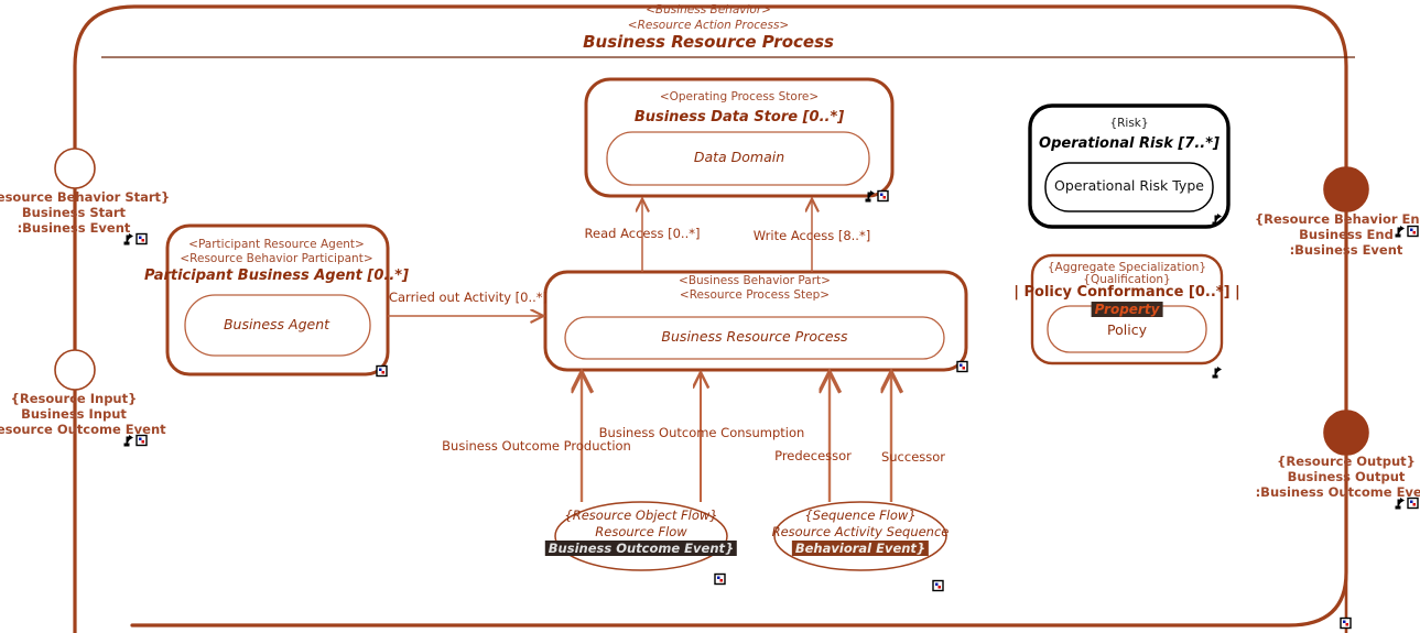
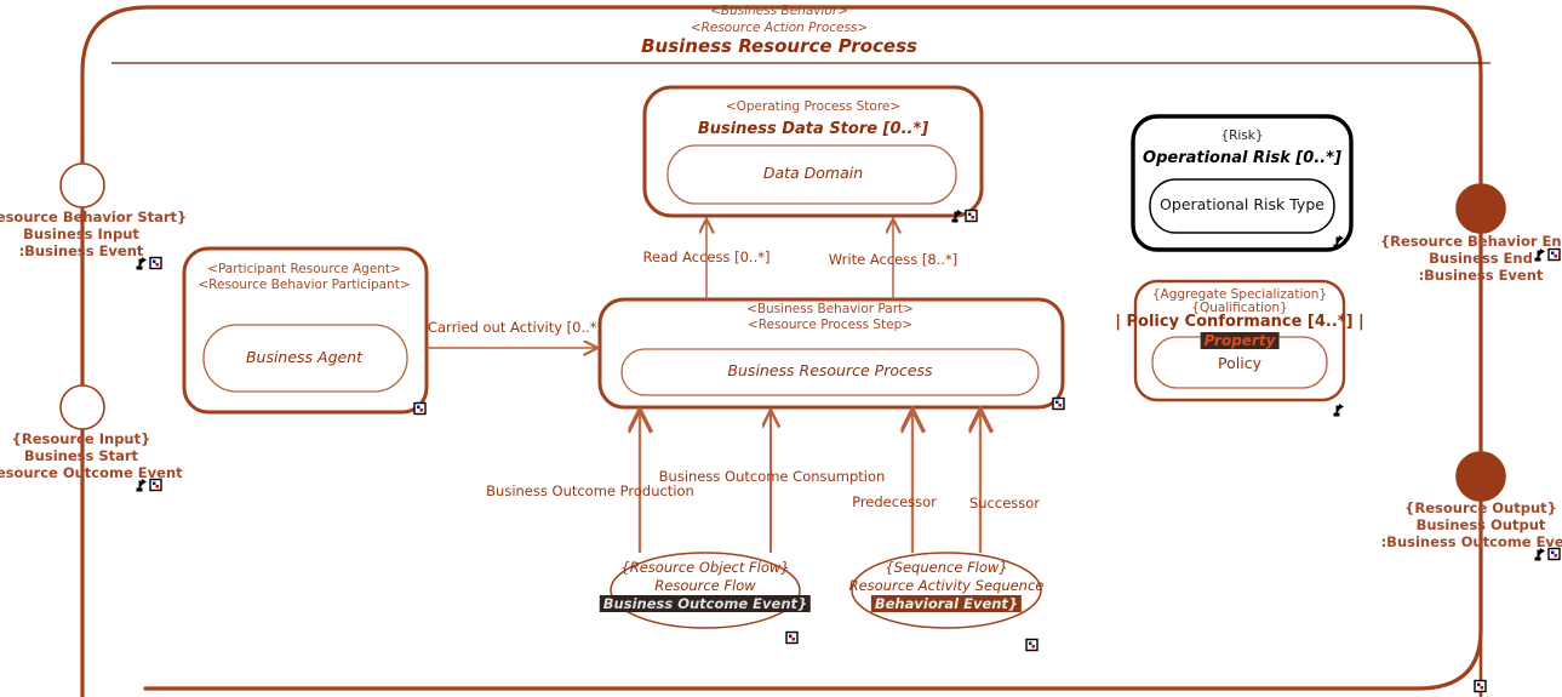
  <Business Behavior>
  <Resource Action Process>
  Business Resource Process
  esource Behavior Start}
- Business Start
+ Business Input
  :Business Event
  {Resource Input}
- Business Input
+ Business Start
  esource Outcome Event
  {Resource Behavior En
  Business End
  :Business Event
  {Resource Output}
  Business Output
  :Business Outcome Eve
  <Operating Process Store>
  Business Data Store [0..*]
  Data Domain
  {Risk}
- Operational Risk [7..*]
+ Operational Risk [0..*]
  Operational Risk Type
  <Participant Resource Agent>
  <Resource Behavior Participant>
- Participant Business Agent [0..*]
  Business Agent
  <Business Behavior Part>
  <Resource Process Step>
  Business Resource Process
  {Aggregate Specialization}
  {Qualification}
- | Policy Conformance [0..*] |
+ | Policy Conformance [4..*] |
  Property
  Policy
  {Resource Object Flow}
  Resource Flow
  Business Outcome Event}
  {Sequence Flow}
  Resource Activity Sequence
  Behavioral Event}
  Read Access [0..*]
  Write Access [8..*]
  Carried out Activity [0..*]
  Business Outcome Production
  Business Outcome Consumption
  Predecessor
  Successor
